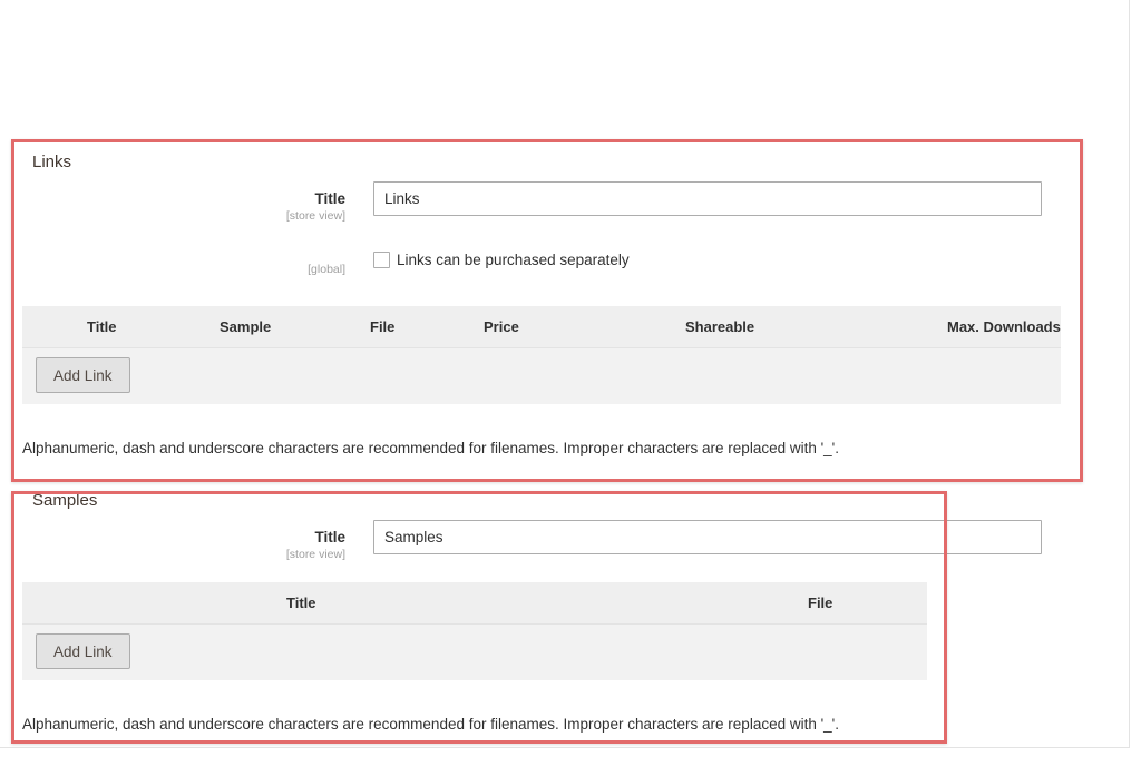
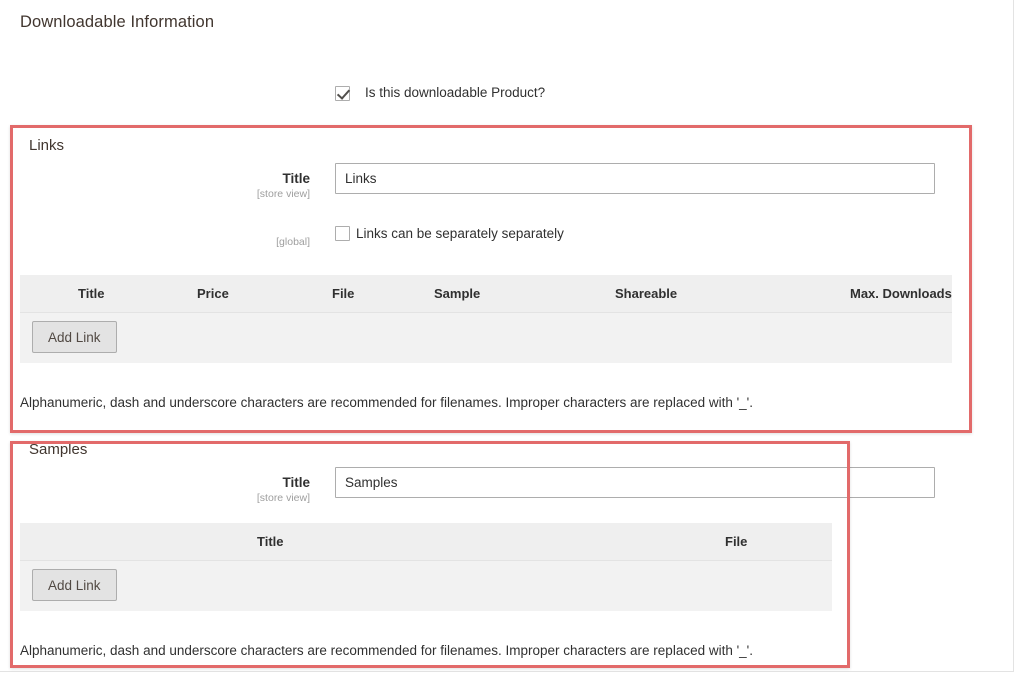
+ Downloadable Information
+ Is this downloadable Product?
  Links
  Title
  [store view]
  Links
  [global]
- Links can be purchased separately
+ Links can be separately separately
  Title
- Sample
+ Price
  File
- Price
+ Sample
  Shareable
  Max. Downloads
  Add Link
  Alphanumeric, dash and underscore characters are recommended for filenames. Improper characters are replaced with '_'.
  Samples
  Title
  [store view]
  Samples
  Title
  File
  Add Link
  Alphanumeric, dash and underscore characters are recommended for filenames. Improper characters are replaced with '_'.
